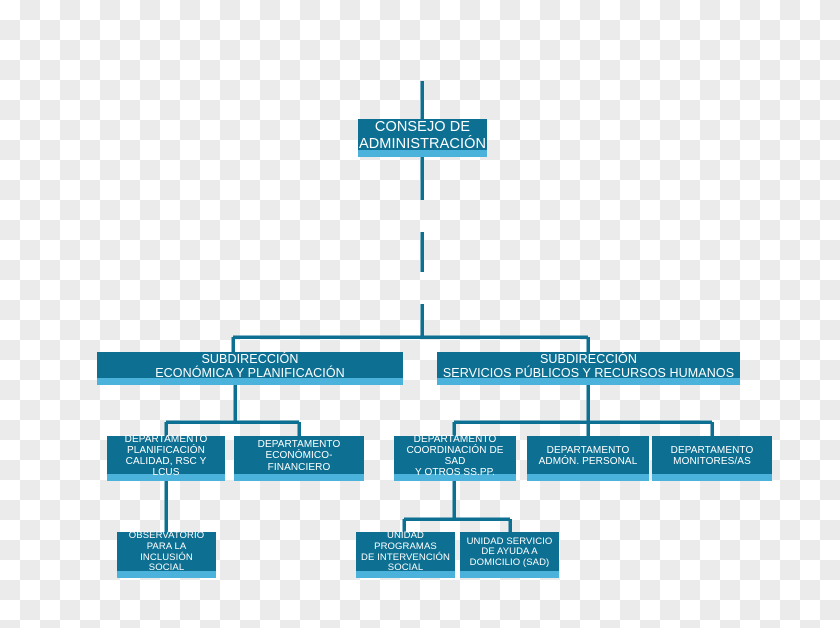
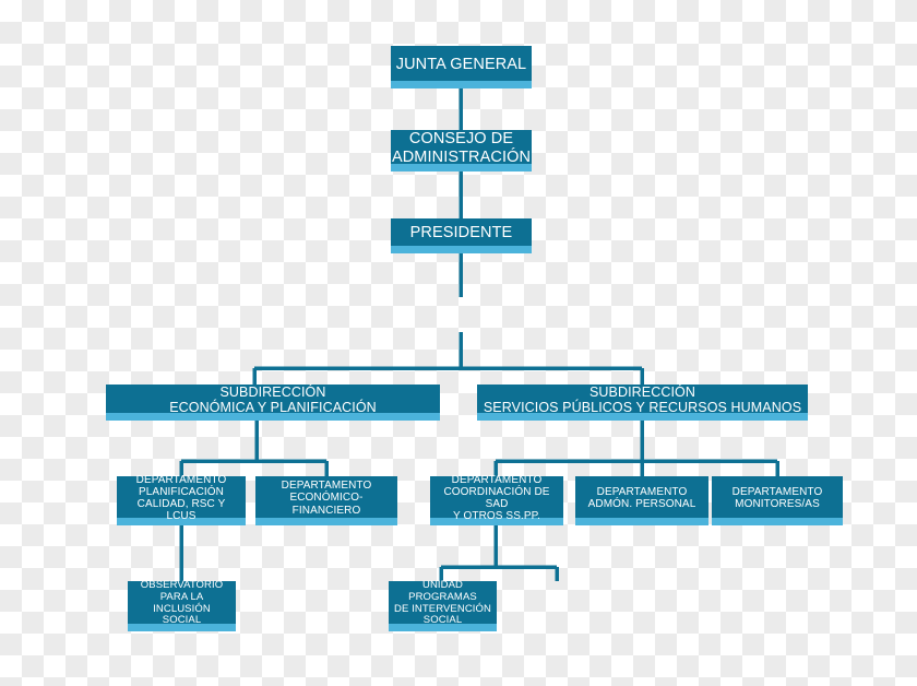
+ JUNTA GENERAL
  CONSEJO DE
  ADMINISTRACIÓN
+ PRESIDENTE
  SUBDIRECCIÓN
  ECONÓMICA Y PLANIFICACIÓN
  SUBDIRECCIÓN
  SERVICIOS PÚBLICOS Y RECURSOS HUMANOS
  DEPARTAMENTO
  PLANIFICACIÓN
  CALIDAD, RSC Y LCUS
  DEPARTAMENTO
  ECONÓMICO-FINANCIERO
  DEPARTAMENTO
  COORDINACIÓN DE SAD
  Y OTROS SS.PP.
  DEPARTAMENTO
  ADMÓN. PERSONAL
  DEPARTAMENTO
  MONITORES/AS
  OBSERVATORIO
  PARA LA INCLUSIÓN
  SOCIAL
  UNIDAD PROGRAMAS
  DE INTERVENCIÓN
  SOCIAL
- UNIDAD SERVICIO
- DE AYUDA A
- DOMICILIO (SAD)
